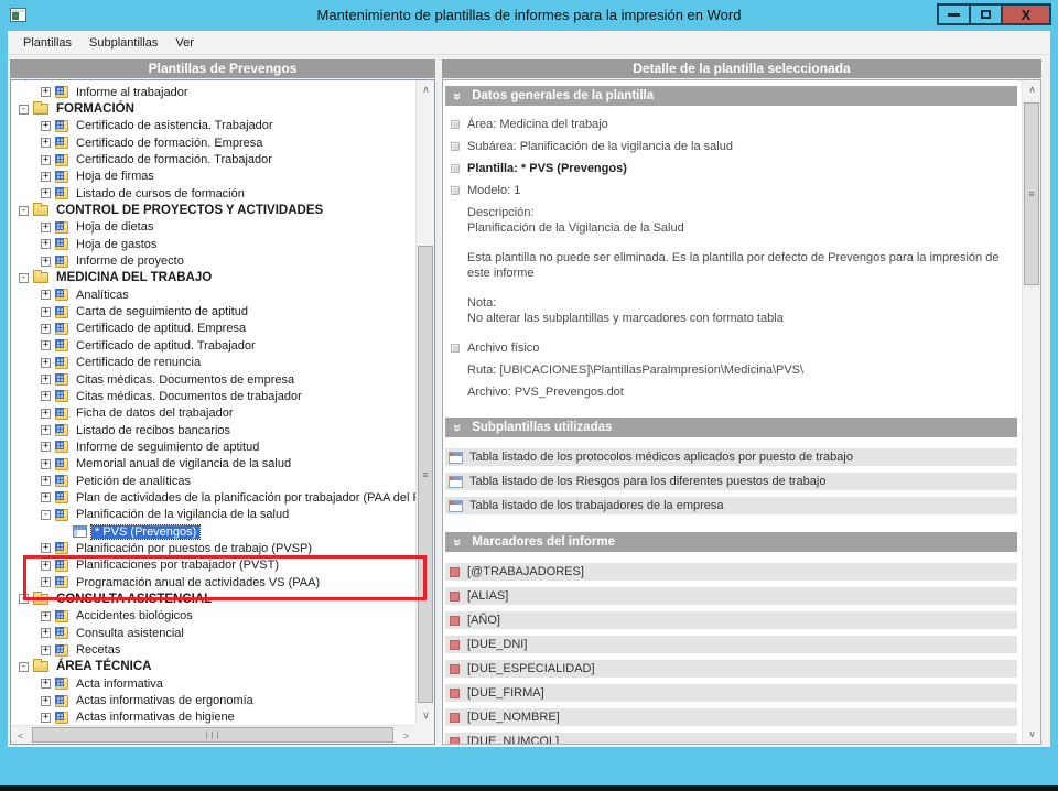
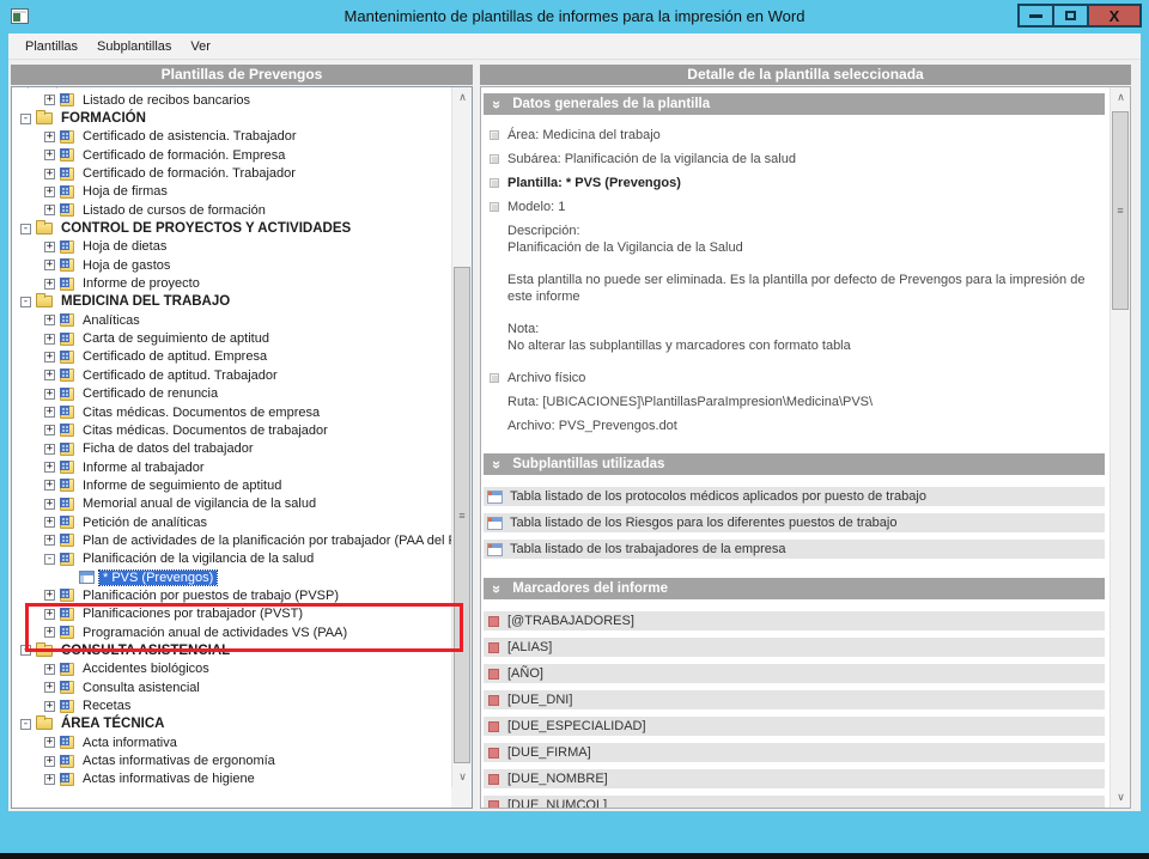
  Mantenimiento de plantillas de informes para la impresión en Word
  X
  Plantillas
  Subplantillas
  Ver
  Plantillas de Prevengos
  Detalle de la plantilla seleccionada
  +
- Informe al trabajador
+ Listado de recibos bancarios
  -
  FORMACIÓN
  +
  Certificado de asistencia. Trabajador
  +
  Certificado de formación. Empresa
  +
  Certificado de formación. Trabajador
  +
  Hoja de firmas
  +
  Listado de cursos de formación
  -
  CONTROL DE PROYECTOS Y ACTIVIDADES
  +
  Hoja de dietas
  +
  Hoja de gastos
  +
  Informe de proyecto
  -
  MEDICINA DEL TRABAJO
  +
  Analíticas
  +
  Carta de seguimiento de aptitud
  +
  Certificado de aptitud. Empresa
  +
  Certificado de aptitud. Trabajador
  +
  Certificado de renuncia
  +
  Citas médicas. Documentos de empresa
  +
  Citas médicas. Documentos de trabajador
  +
  Ficha de datos del trabajador
  +
- Listado de recibos bancarios
+ Informe al trabajador
  +
  Informe de seguimiento de aptitud
  +
  Memorial anual de vigilancia de la salud
  +
  Petición de analíticas
  +
  Plan de actividades de la planificación por trabajador (PAA del
  -
  Planificación de la vigilancia de la salud
  * PVS (Prevengos)
  +
  Planificación por puestos de trabajo (PVSP)
  +
  Planificaciones por trabajador (PVST)
  +
  Programación anual de actividades VS (PAA)
  -
  CONSULTA ASISTENCIAL
  +
  Accidentes biológicos
  +
  Consulta asistencial
  +
  Recetas
  -
  ÁREA TÉCNICA
  +
  Acta informativa
  +
  Actas informativas de ergonomía
  +
  Actas informativas de higiene
  ∧
  ≡
  ∨
- <
- |||
- >
  Datos generales de la plantilla
  Área: Medicina del trabajo
  Subárea: Planificación de la vigilancia de la salud
  Plantilla: * PVS (Prevengos)
  Modelo: 1
  Descripción:
  Planificación de la Vigilancia de la Salud
  Esta plantilla no puede ser eliminada. Es la plantilla por defecto de Prevengos para la impresión de este informe
  Nota:
  No alterar las subplantillas y marcadores con formato tabla
  Archivo físico
  Ruta: [UBICACIONES]\PlantillasParaImpresion\Medicina\PVS\
  Archivo: PVS_Prevengos.dot
  Subplantillas utilizadas
  Tabla listado de los protocolos médicos aplicados por puesto de trabajo
  Tabla listado de los Riesgos para los diferentes puestos de trabajo
  Tabla listado de los trabajadores de la empresa
  Marcadores del informe
  [@TRABAJADORES]
  [ALIAS]
  [AÑO]
  [DUE_DNI]
  [DUE_ESPECIALIDAD]
  [DUE_FIRMA]
  [DUE_NOMBRE]
  [DUE_NUMCOL]
  ∧
  ≡
  ∨
